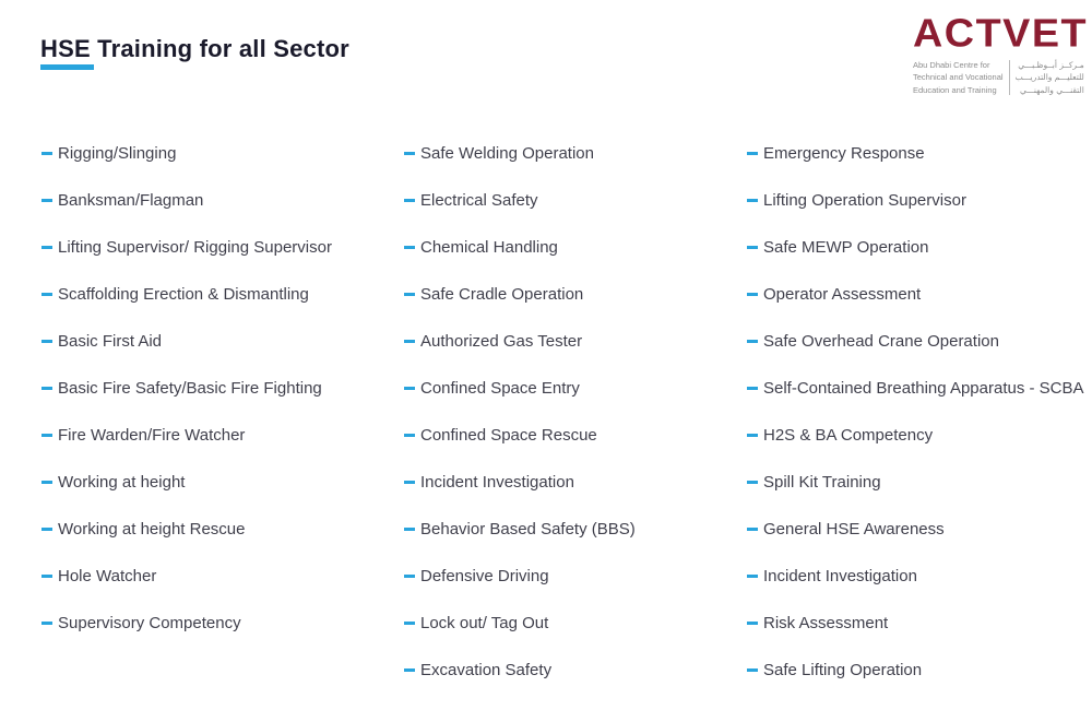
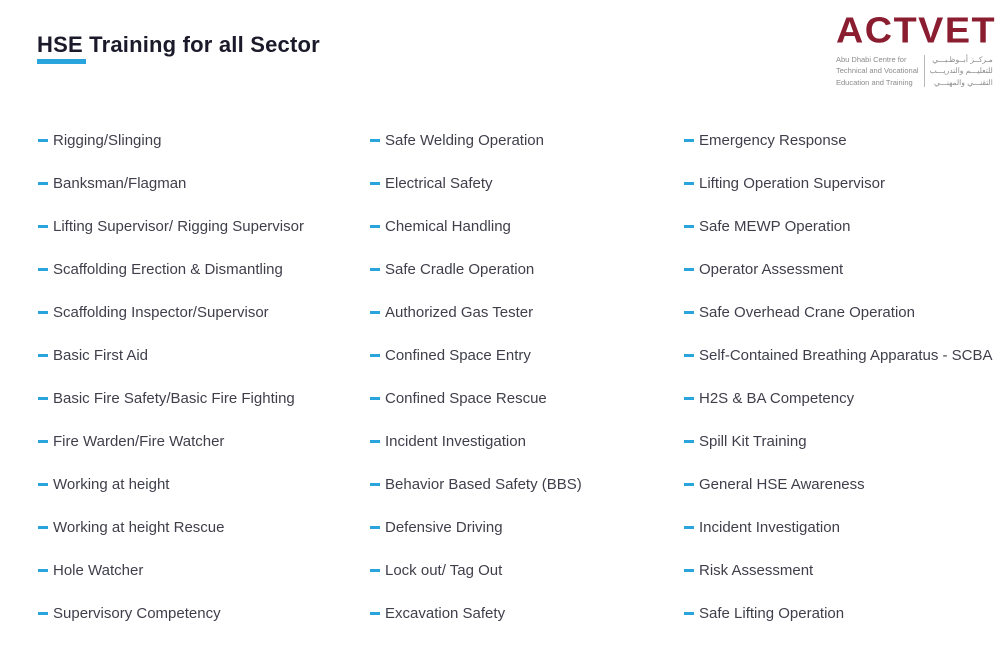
  HSE Training for all Sector
  ACTVET
  Abu Dhabi Centre for
  Technical and Vocational
  Education and Training
  مـركــز أبــوظـبـــي
  للتعليـــم والتدريـــب
  التقنـــي والمهنـــي
  Rigging/Slinging
  Banksman/Flagman
  Lifting Supervisor/ Rigging Supervisor
  Scaffolding Erection & Dismantling
+ Scaffolding Inspector/Supervisor
  Basic First Aid
  Basic Fire Safety/Basic Fire Fighting
  Fire Warden/Fire Watcher
  Working at height
  Working at height Rescue
  Hole Watcher
  Supervisory Competency
  Safe Welding Operation
  Electrical Safety
  Chemical Handling
  Safe Cradle Operation
  Authorized Gas Tester
  Confined Space Entry
  Confined Space Rescue
  Incident Investigation
  Behavior Based Safety (BBS)
  Defensive Driving
  Lock out/ Tag Out
  Excavation Safety
  Emergency Response
  Lifting Operation Supervisor
  Safe MEWP Operation
  Operator Assessment
  Safe Overhead Crane Operation
  Self-Contained Breathing Apparatus - SCBA
  H2S & BA Competency
  Spill Kit Training
  General HSE Awareness
  Incident Investigation
  Risk Assessment
  Safe Lifting Operation
